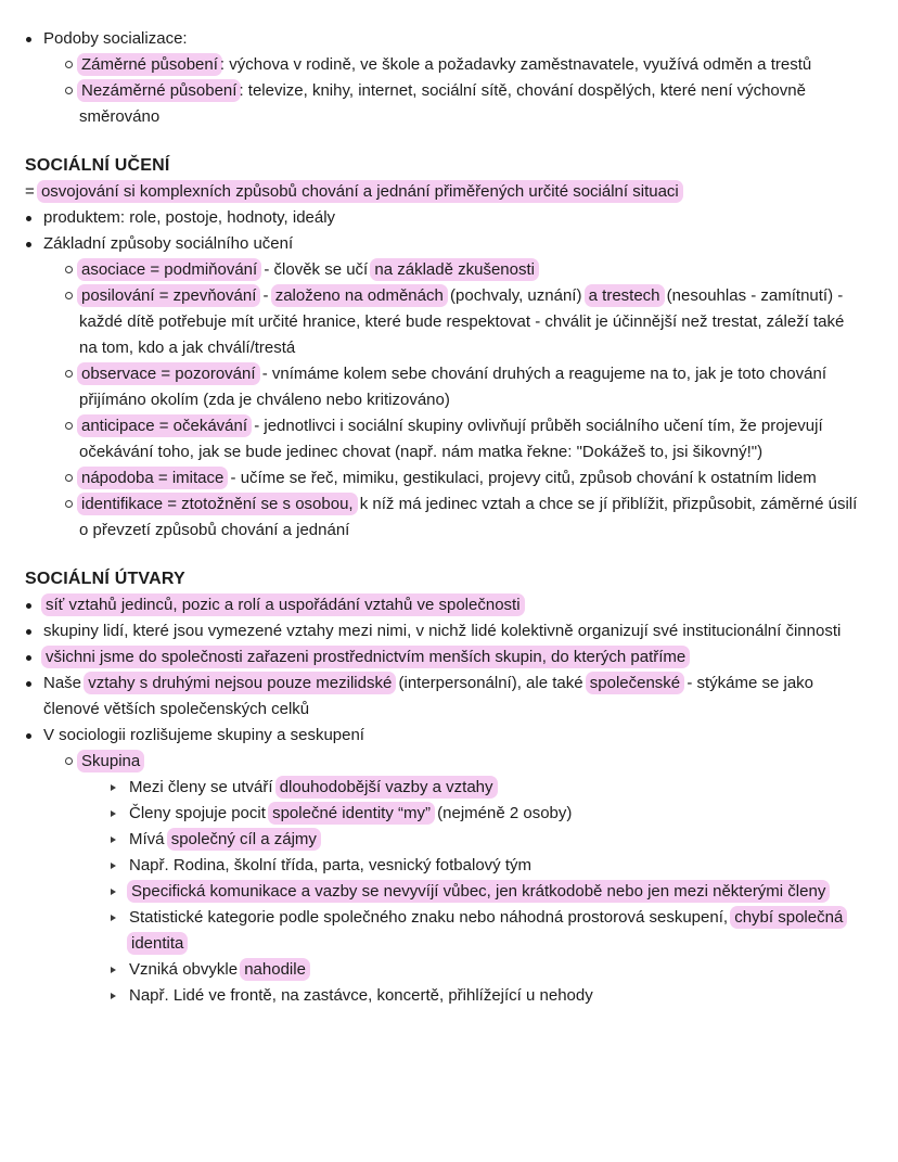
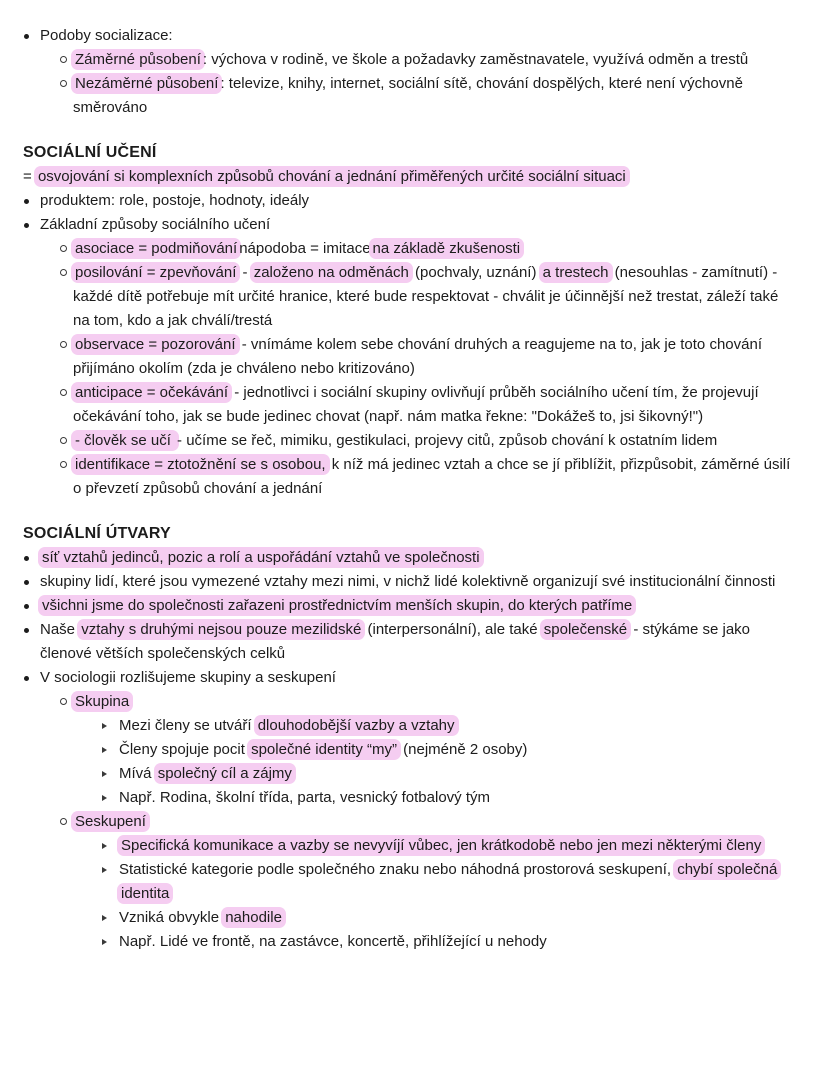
  Podoby socializace:
  Záměrné působení: výchova v rodině, ve škole a požadavky zaměstnavatele, využívá odměn a trestů
  Nezáměrné působení: televize, knihy, internet, sociální sítě, chování dospělých, které není výchovně směrováno
  SOCIÁLNÍ UČENÍ
  = osvojování si komplexních způsobů chování a jednání přiměřených určité sociální situaci
  produktem: role, postoje, hodnoty, ideály
  Základní způsoby sociálního učení
- asociace = podmiňování - člověk se učí na základě zkušenosti
+ asociace = podmiňovánínápodoba = imitacena základě zkušenosti
  posilování = zpevňování - založeno na odměnách (pochvaly, uznání) a trestech (nesouhlas - zamítnutí) - každé dítě potřebuje mít určité hranice, které bude respektovat - chválit je účinnější než trestat, záleží také na tom, kdo a jak chválí/trestá
  observace = pozorování - vnímáme kolem sebe chování druhých a reagujeme na to, jak je toto chování přijímáno okolím (zda je chváleno nebo kritizováno)
  anticipace = očekávání - jednotlivci i sociální skupiny ovlivňují průběh sociálního učení tím, že projevují očekávání toho, jak se bude jedinec chovat (např. nám matka řekne: "Dokážeš to, jsi šikovný!")
- nápodoba = imitace - učíme se řeč, mimiku, gestikulaci, projevy citů, způsob chování k ostatním lidem
+ - člověk se učí - učíme se řeč, mimiku, gestikulaci, projevy citů, způsob chování k ostatním lidem
  identifikace = ztotožnění se s osobou, k níž má jedinec vztah a chce se jí přiblížit, přizpůsobit, záměrné úsilí o převzetí způsobů chování a jednání
  SOCIÁLNÍ ÚTVARY
  síť vztahů jedinců, pozic a rolí a uspořádání vztahů ve společnosti
  skupiny lidí, které jsou vymezené vztahy mezi nimi, v nichž lidé kolektivně organizují své institucionální činnosti
  všichni jsme do společnosti zařazeni prostřednictvím menších skupin, do kterých patříme
  Naše vztahy s druhými nejsou pouze mezilidské (interpersonální), ale také společenské - stýkáme se jako členové větších společenských celků
  V sociologii rozlišujeme skupiny a seskupení
  Skupina
  Mezi členy se utváří dlouhodobější vazby a vztahy
  Členy spojuje pocit společné identity “my” (nejméně 2 osoby)
  Mívá společný cíl a zájmy
  Např. Rodina, školní třída, parta, vesnický fotbalový tým
+ Seskupení
  Specifická komunikace a vazby se nevyvíjí vůbec, jen krátkodobě nebo jen mezi některými členy
  Statistické kategorie podle společného znaku nebo náhodná prostorová seskupení, chybí společná identita
  Vzniká obvykle nahodile
  Např. Lidé ve frontě, na zastávce, koncertě, přihlížející u nehody
